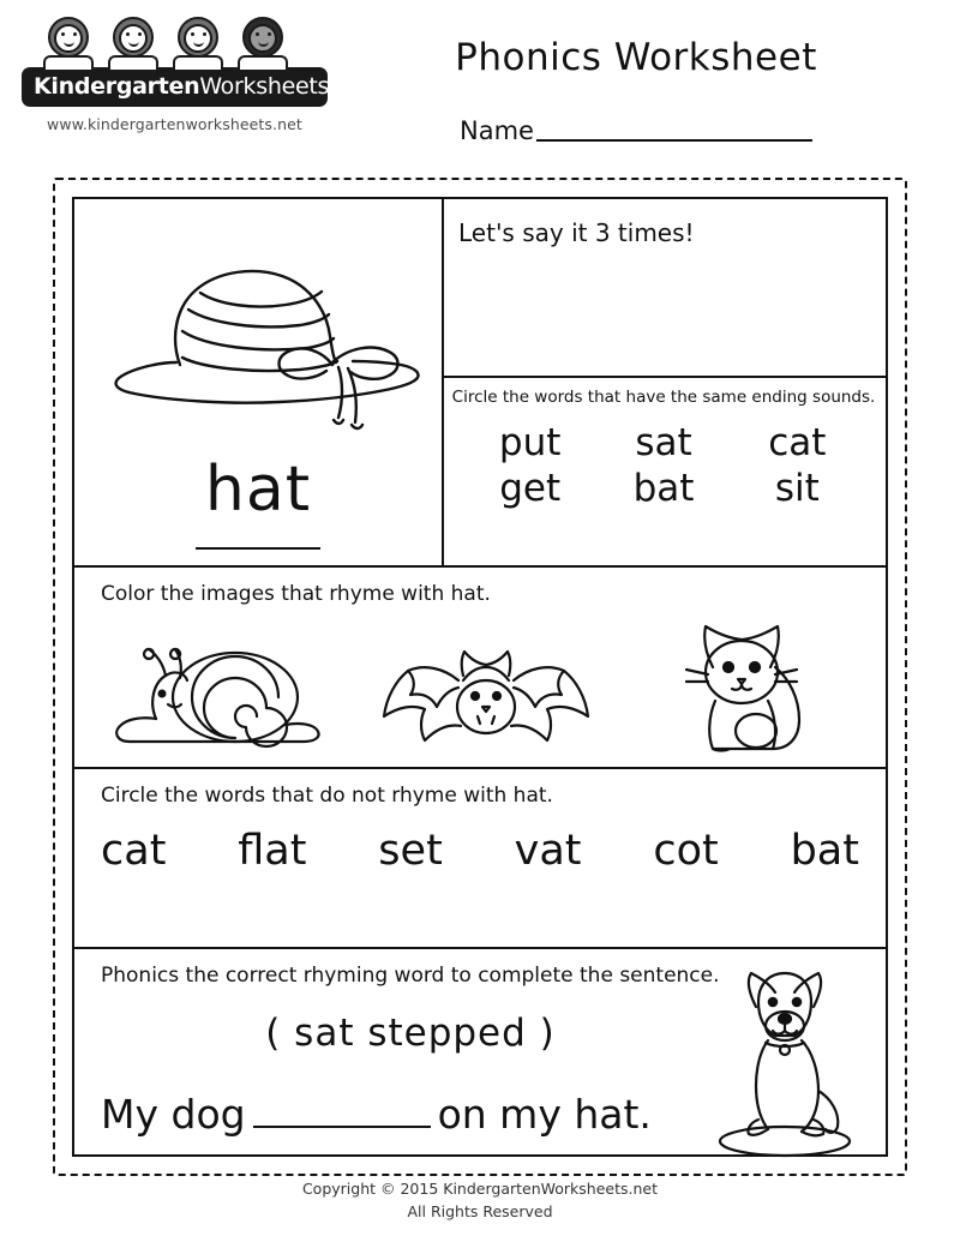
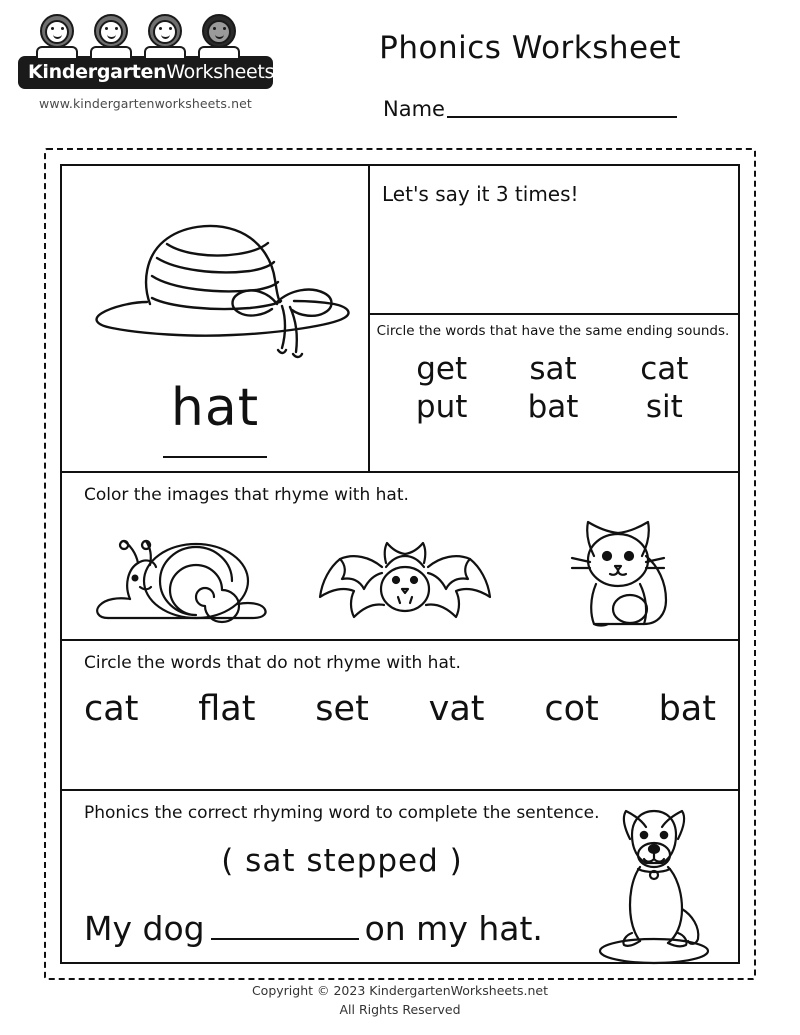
  KindergartenWorksheets
  www.kindergartenworksheets.net
  Phonics Worksheet
  Name
  hat
  Let's say it 3 times!
  Circle the words that have the same ending sounds.
- put
+ get
  sat
  cat
- get
+ put
  bat
  sit
  Color the images that rhyme with hat.
  Circle the words that do not rhyme with hat.
  cat
  flat
  set
  vat
  cot
  bat
  Phonics the correct rhyming word to complete the sentence.
  ( sat stepped )
  My dog on my hat.
- Copyright © 2015 KindergartenWorksheets.net
+ Copyright © 2023 KindergartenWorksheets.net
  All Rights Reserved
